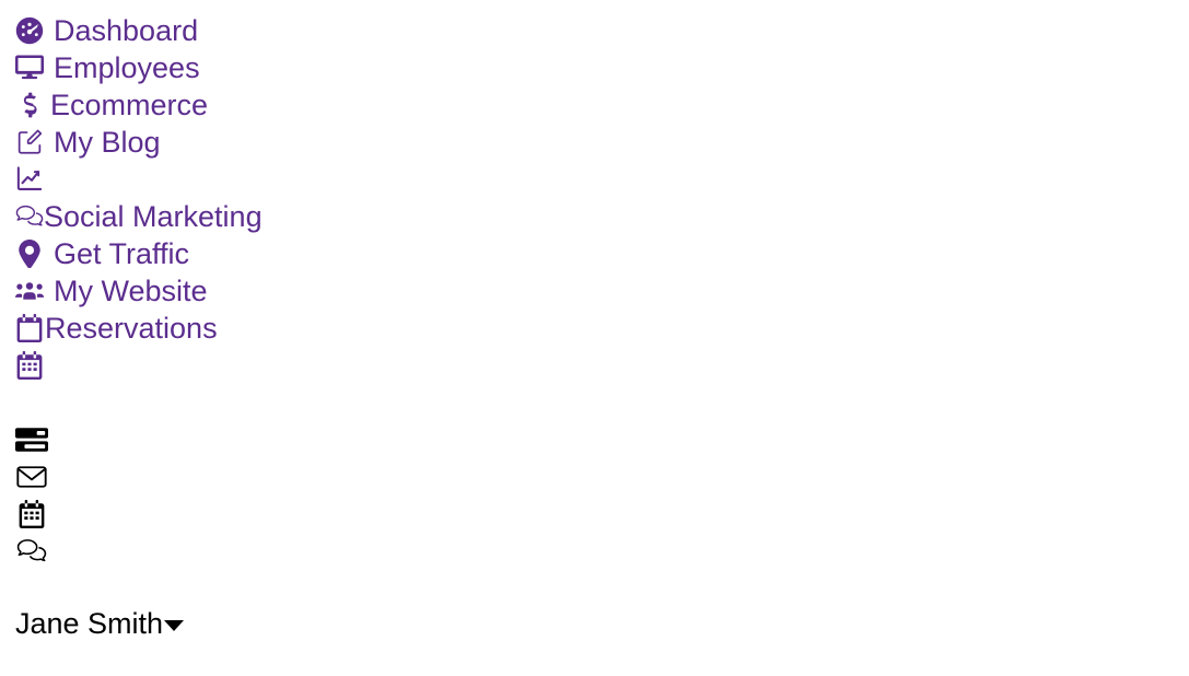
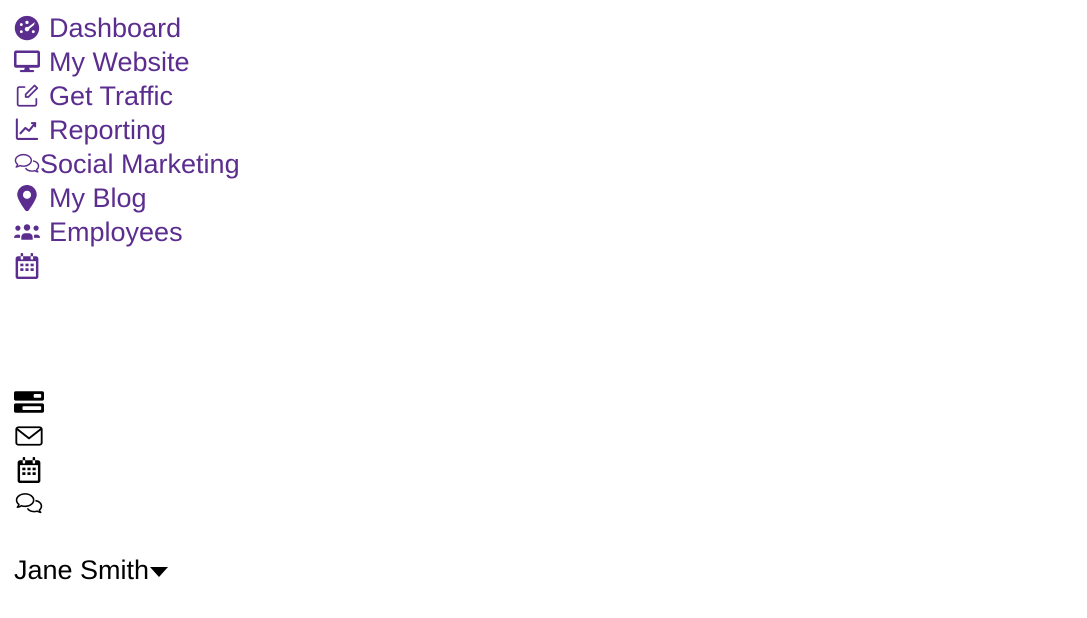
  Dashboard
- Employees
+ My Website
- Ecommerce
- My Blog
+ Get Traffic
+ Reporting
  Social Marketing
- Get Traffic
+ My Blog
- My Website
+ Employees
- Reservations
  Jane Smith
